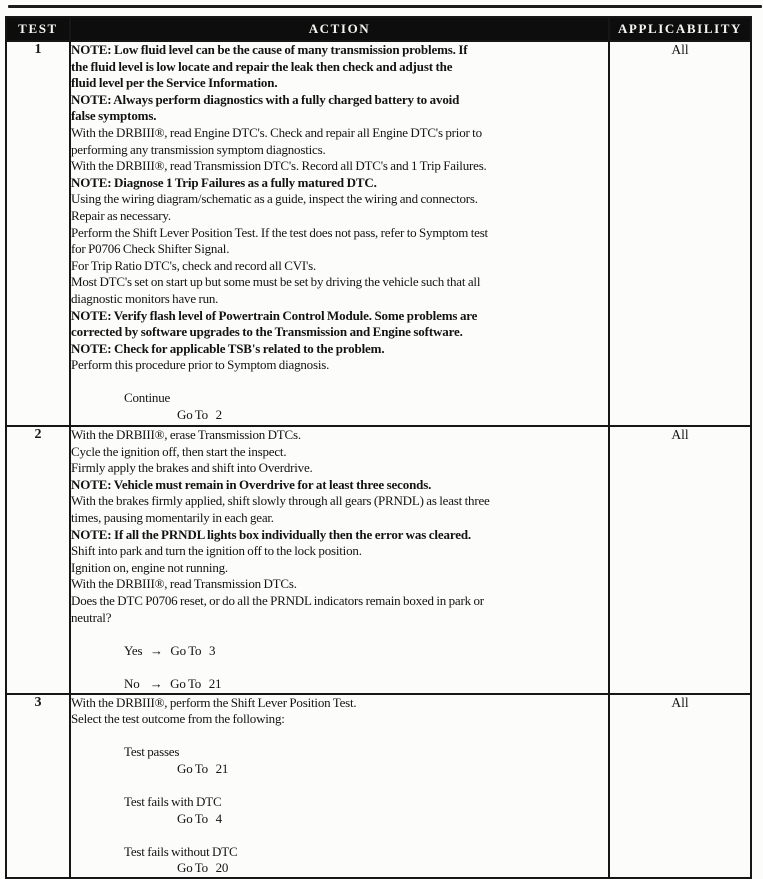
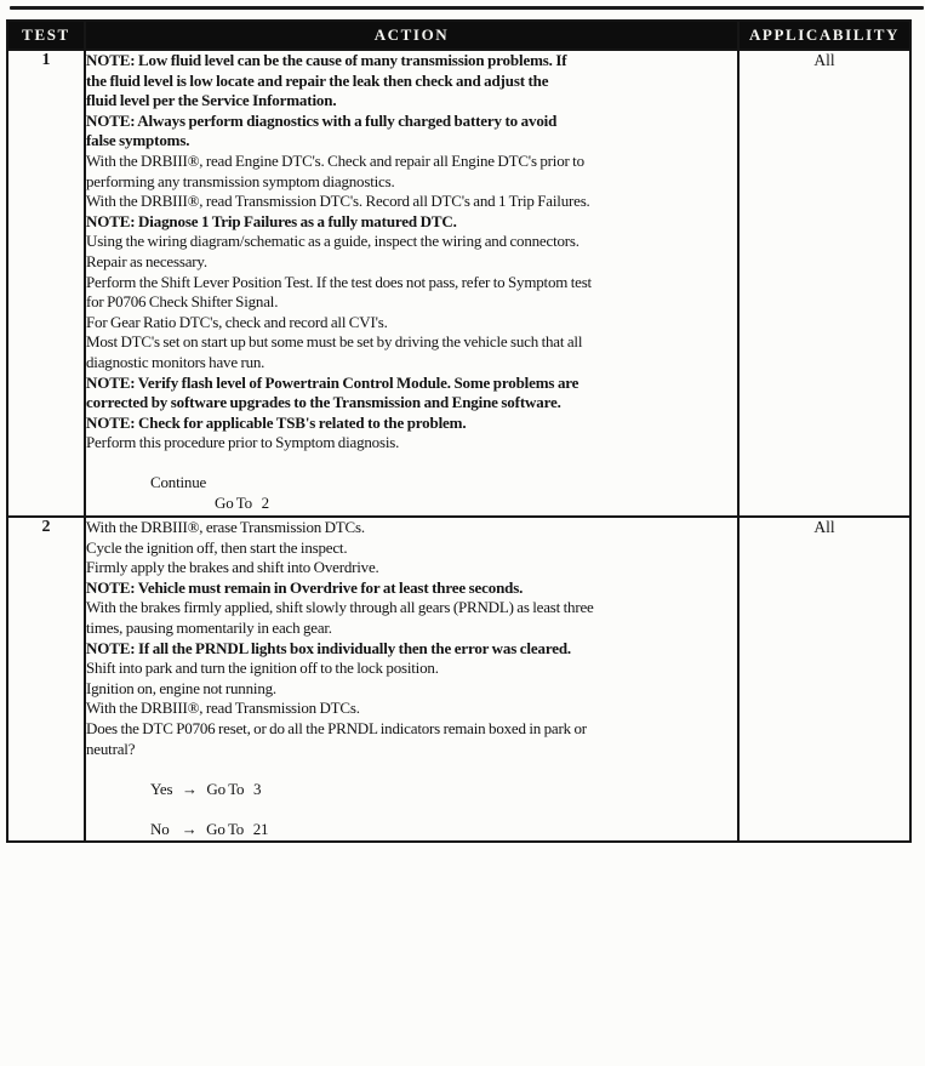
  TEST	ACTION	APPLICABILITY
- 1	NOTE: Low fluid level can be the cause of many transmission problems. Ifthe fluid level is low locate and repair the leak then check and adjust thefluid level per the Service Information.NOTE: Always perform diagnostics with a fully charged battery to avoidfalse symptoms.With the DRBIII®, read Engine DTC's. Check and repair all Engine DTC's prior toperforming any transmission symptom diagnostics.With the DRBIII®, read Transmission DTC's. Record all DTC's and 1 Trip Failures.NOTE: Diagnose 1 Trip Failures as a fully matured DTC.Using the wiring diagram/schematic as a guide, inspect the wiring and connectors.Repair as necessary.Perform the Shift Lever Position Test. If the test does not pass, refer to Symptom testfor P0706 Check Shifter Signal.For Trip Ratio DTC's, check and record all CVI's.Most DTC's set on start up but some must be set by driving the vehicle such that alldiagnostic monitors have run.NOTE: Verify flash level of Powertrain Control Module. Some problems arecorrected by software upgrades to the Transmission and Engine software.NOTE: Check for applicable TSB's related to the problem.Perform this procedure prior to Symptom diagnosis.ContinueGo To 2	All
+ 1	NOTE: Low fluid level can be the cause of many transmission problems. Ifthe fluid level is low locate and repair the leak then check and adjust thefluid level per the Service Information.NOTE: Always perform diagnostics with a fully charged battery to avoidfalse symptoms.With the DRBIII®, read Engine DTC's. Check and repair all Engine DTC's prior toperforming any transmission symptom diagnostics.With the DRBIII®, read Transmission DTC's. Record all DTC's and 1 Trip Failures.NOTE: Diagnose 1 Trip Failures as a fully matured DTC.Using the wiring diagram/schematic as a guide, inspect the wiring and connectors.Repair as necessary.Perform the Shift Lever Position Test. If the test does not pass, refer to Symptom testfor P0706 Check Shifter Signal.For Gear Ratio DTC's, check and record all CVI's.Most DTC's set on start up but some must be set by driving the vehicle such that alldiagnostic monitors have run.NOTE: Verify flash level of Powertrain Control Module. Some problems arecorrected by software upgrades to the Transmission and Engine software.NOTE: Check for applicable TSB's related to the problem.Perform this procedure prior to Symptom diagnosis.ContinueGo To 2	All
  2	With the DRBIII®, erase Transmission DTCs.Cycle the ignition off, then start the inspect.Firmly apply the brakes and shift into Overdrive.NOTE: Vehicle must remain in Overdrive for at least three seconds.With the brakes firmly applied, shift slowly through all gears (PRNDL) as least threetimes, pausing momentarily in each gear.NOTE: If all the PRNDL lights box individually then the error was cleared.Shift into park and turn the ignition off to the lock position.Ignition on, engine not running.With the DRBIII®, read Transmission DTCs.Does the DTC P0706 reset, or do all the PRNDL indicators remain boxed in park orneutral?Yes → Go To 3No → Go To 21	All
- 3	With the DRBIII®, perform the Shift Lever Position Test.Select the test outcome from the following:Test passesGo To 21Test fails with DTCGo To 4Test fails without DTCGo To 20	All
